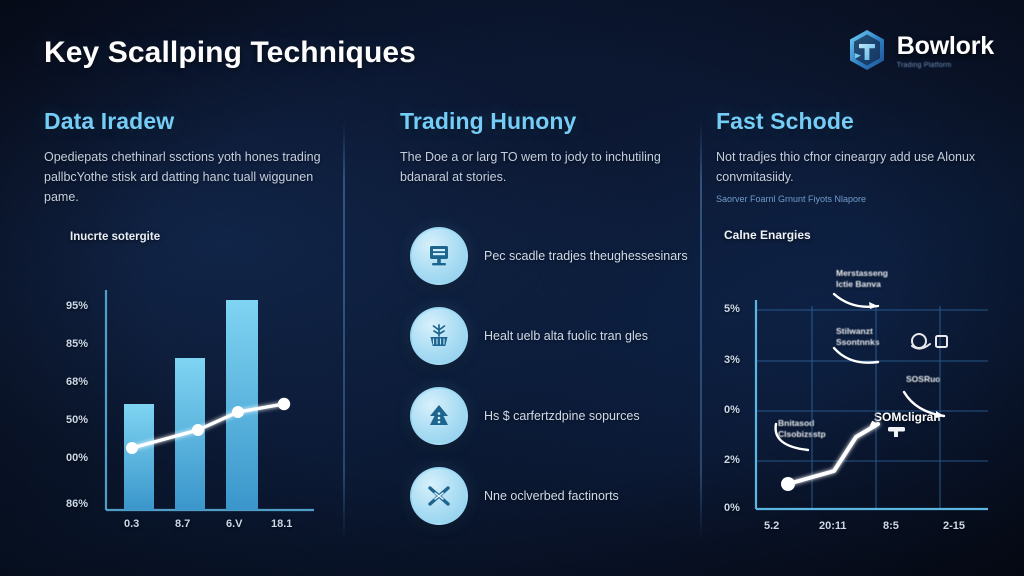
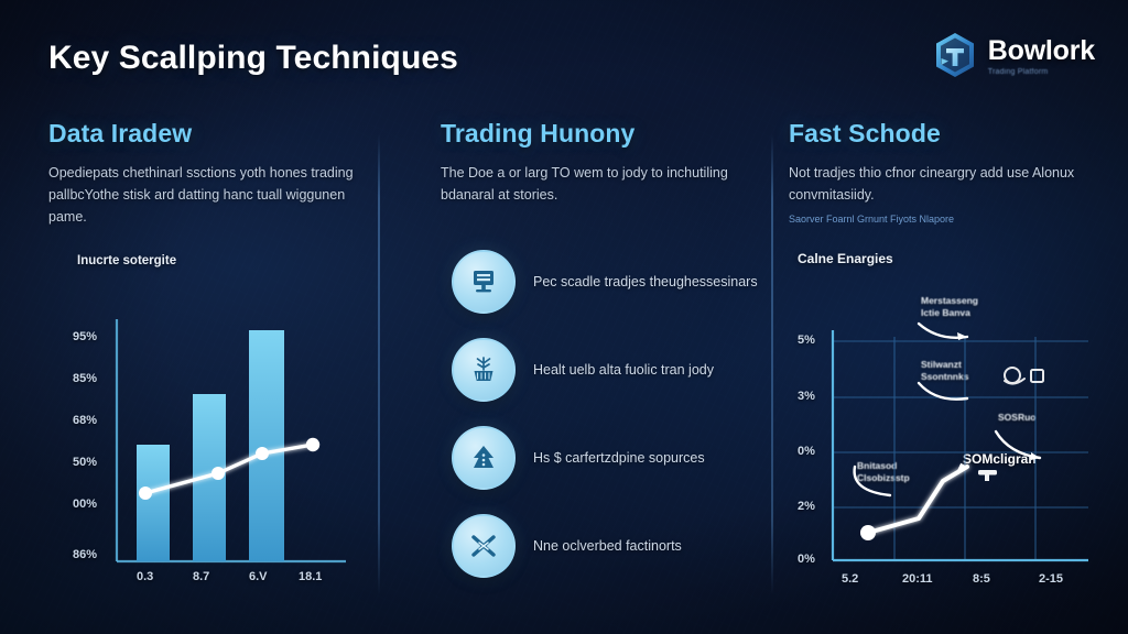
  Key Scallping Techniques
  Bowlork
  Data Iradew
  Opediepats chethinarl ssctions yoth hones trading pallbcYothe stisk ard datting hanc tuall wiggunen pame.
  Inucrte sotergite
  95%
  85%
  68%
  50%
  00%
  86%
  0.3
  8.7
  6.V
  18.1
  Trading Hunony
  The Doe a or larg TO wem to jody to inchutiling bdanaral at stories.
  Pec scadle tradjes theughessesinars
- Healt uelb alta fuolic tran gles
+ Healt uelb alta fuolic tran jody
  Hs $ carfertzdpine sopurces
  Nne oclverbed factinorts
  Fast Schode
  Not tradjes thio cfnor cineargry add use Alonux convmitasiidy.
  Saorver Foarnl Grnunt Fiyots Nlapore
  Calne Enargies
  5%
  3%
  0%
  2%
  0%
  5.2
  20:11
  8:5
  2-15
  Merstasseng Ictie Banva
  Stilwanzt Ssontnnks
  SOSRuo
  Bnitasod Clsobizsstp
  SOMcligra
